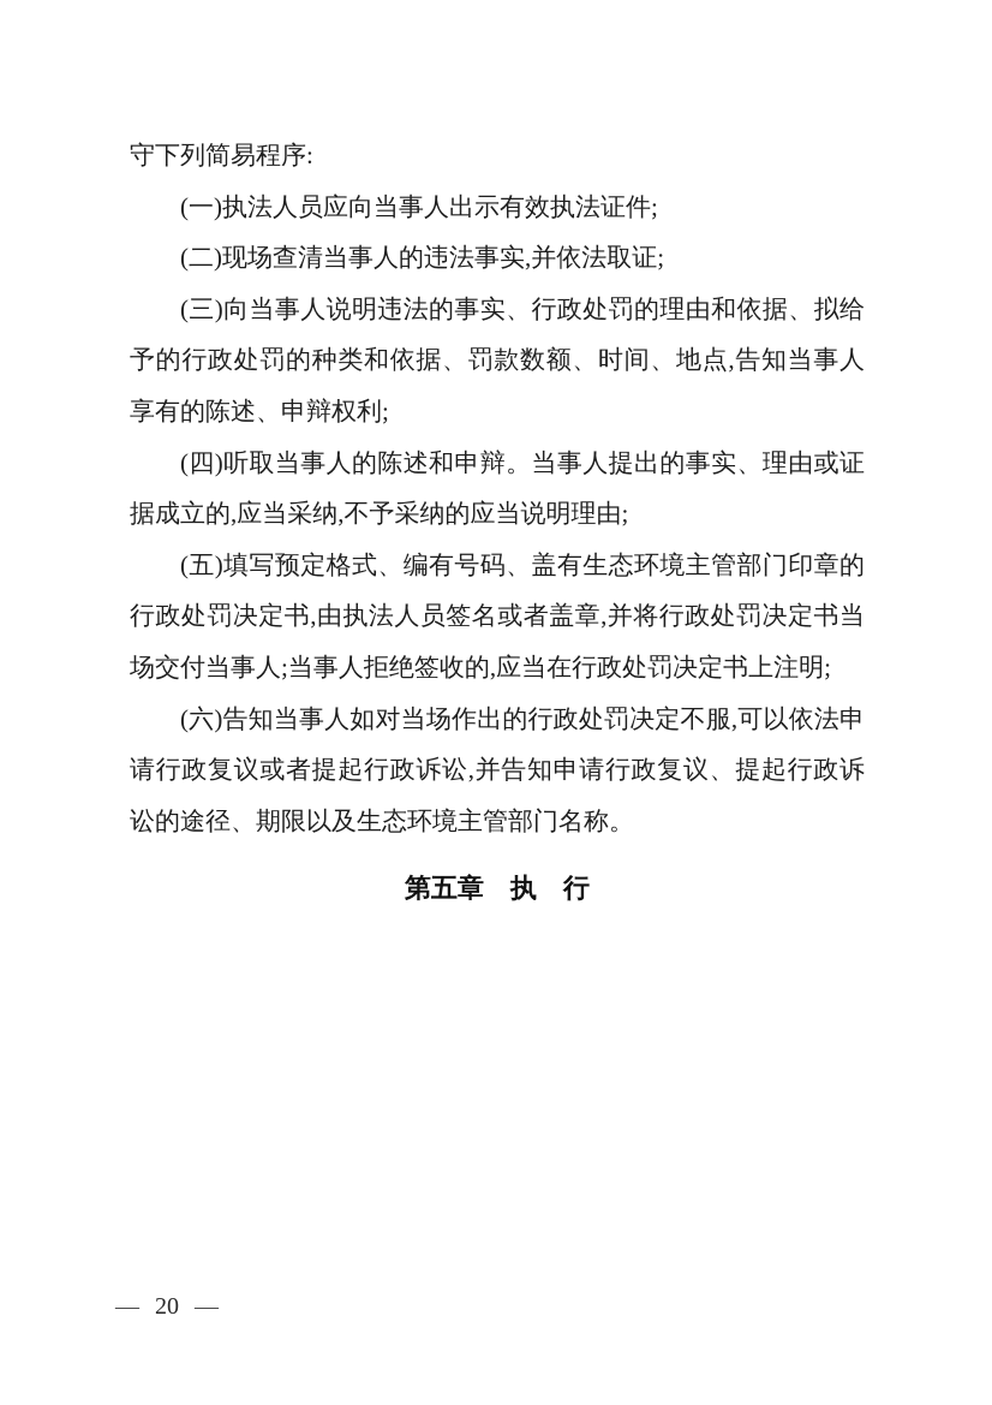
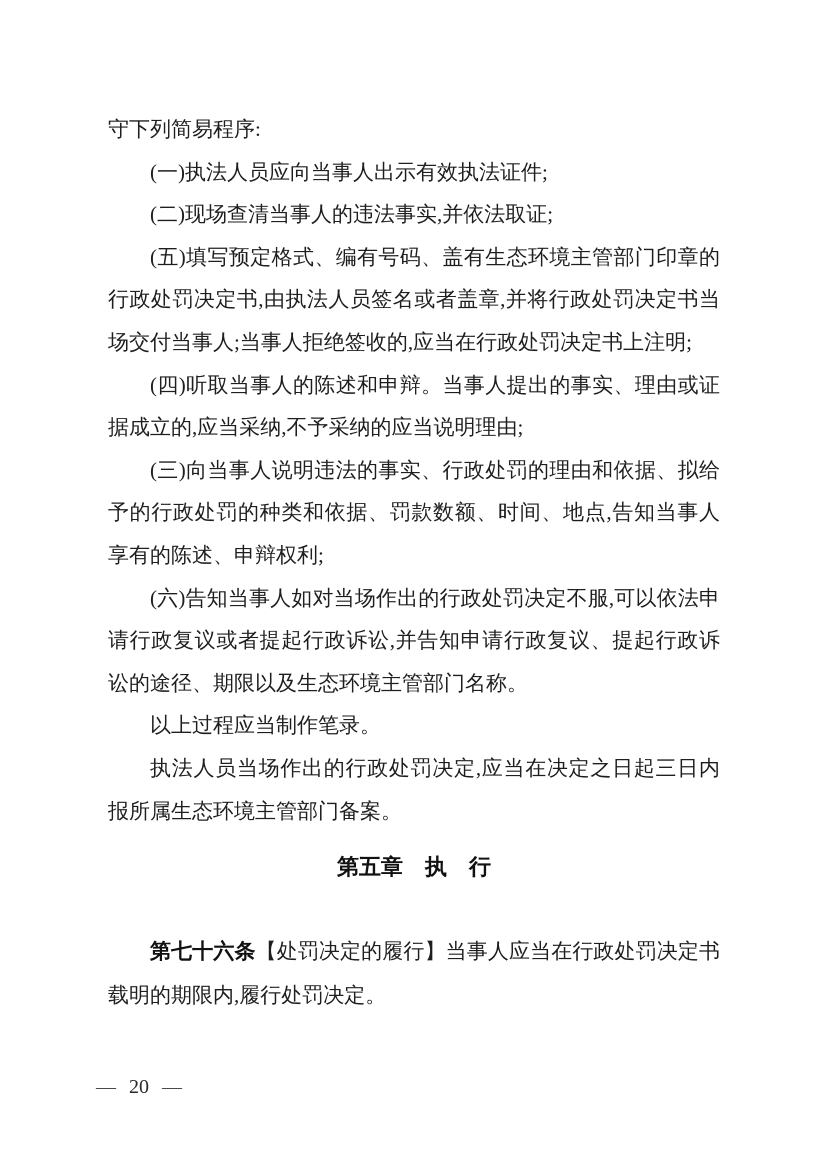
  守下列简易程序:
  (一)执法人员应向当事人出示有效执法证件;
  (二)现场查清当事人的违法事实,并依法取证;
- (三)向当事人说明违法的事实、行政处罚的理由和依据、拟给予的行政处罚的种类和依据、罚款数额、时间、地点,告知当事人享有的陈述、申辩权利;
+ (五)填写预定格式、编有号码、盖有生态环境主管部门印章的行政处罚决定书,由执法人员签名或者盖章,并将行政处罚决定书当场交付当事人;当事人拒绝签收的,应当在行政处罚决定书上注明;
  (四)听取当事人的陈述和申辩。当事人提出的事实、理由或证据成立的,应当采纳,不予采纳的应当说明理由;
- (五)填写预定格式、编有号码、盖有生态环境主管部门印章的行政处罚决定书,由执法人员签名或者盖章,并将行政处罚决定书当场交付当事人;当事人拒绝签收的,应当在行政处罚决定书上注明;
+ (三)向当事人说明违法的事实、行政处罚的理由和依据、拟给予的行政处罚的种类和依据、罚款数额、时间、地点,告知当事人享有的陈述、申辩权利;
  (六)告知当事人如对当场作出的行政处罚决定不服,可以依法申请行政复议或者提起行政诉讼,并告知申请行政复议、提起行政诉讼的途径、期限以及生态环境主管部门名称。
+ 以上过程应当制作笔录。
+ 执法人员当场作出的行政处罚决定,应当在决定之日起三日内报所属生态环境主管部门备案。
  第五章 执 行
+ 第七十六条【处罚决定的履行】当事人应当在行政处罚决定书载明的期限内,履行处罚决定。
  —
  20
  —
